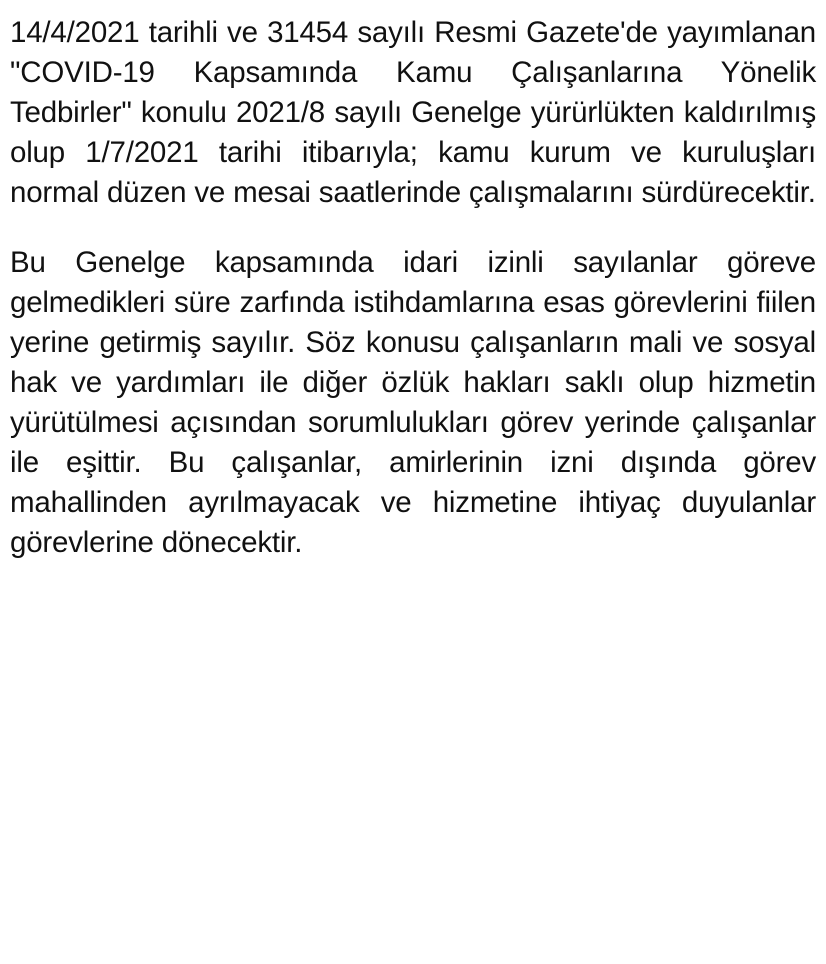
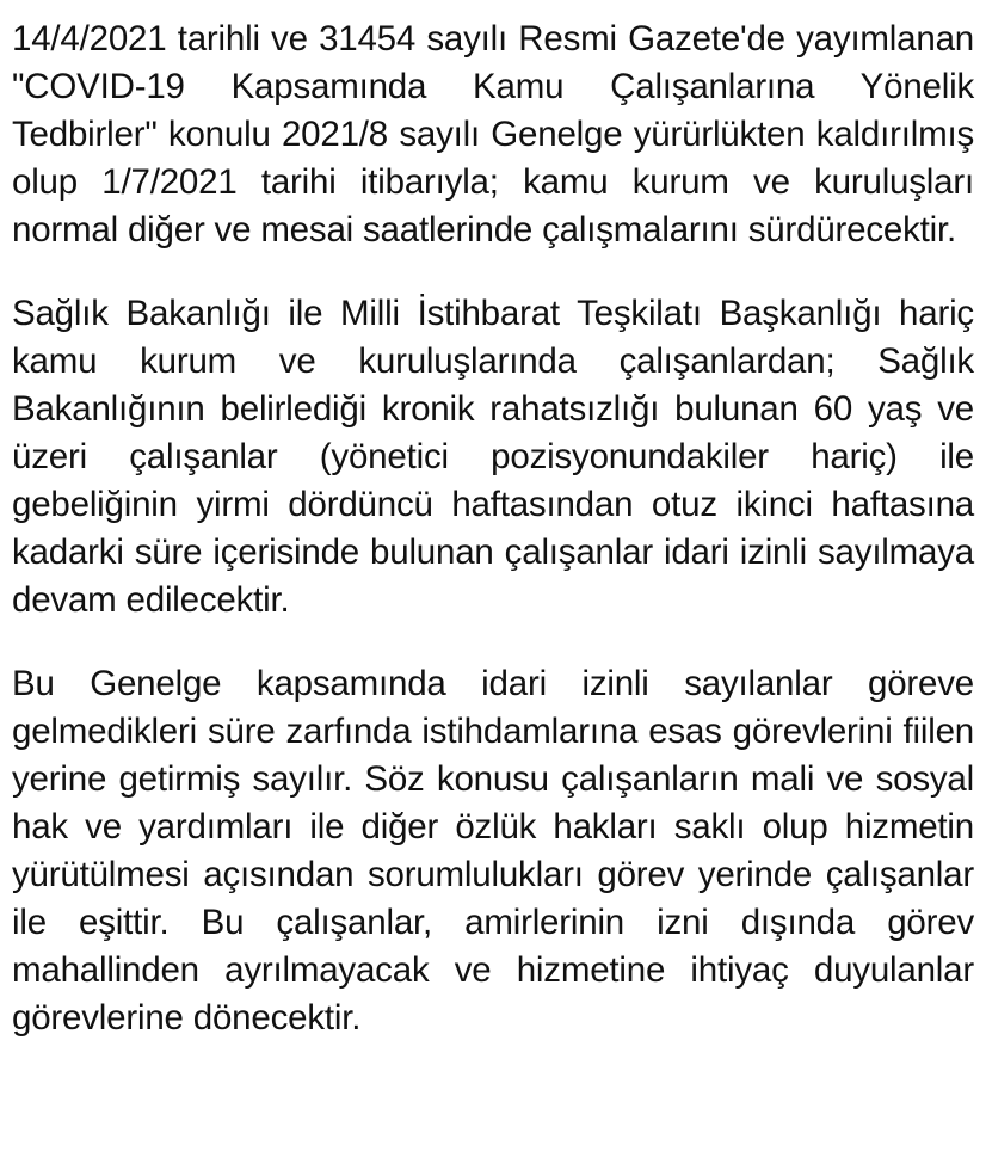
- 14/4/2021 tarihli ve 31454 sayılı Resmi Gazete'de yayımlanan "COVID-19 Kapsamında Kamu Çalışanlarına Yönelik Tedbirler" konulu 2021/8 sayılı Genelge yürürlükten kaldırılmış olup 1/7/2021 tarihi itibarıyla; kamu kurum ve kuruluşları normal düzen ve mesai saatlerinde çalışmalarını sürdürecektir.
+ 14/4/2021 tarihli ve 31454 sayılı Resmi Gazete'de yayımlanan "COVID-19 Kapsamında Kamu Çalışanlarına Yönelik Tedbirler" konulu 2021/8 sayılı Genelge yürürlükten kaldırılmış olup 1/7/2021 tarihi itibarıyla; kamu kurum ve kuruluşları normal diğer ve mesai saatlerinde çalışmalarını sürdürecektir.
+ Sağlık Bakanlığı ile Milli İstihbarat Teşkilatı Başkanlığı hariç kamu kurum ve kuruluşlarında çalışanlardan; Sağlık Bakanlığının belirlediği kronik rahatsızlığı bulunan 60 yaş ve üzeri çalışanlar (yönetici pozisyonundakiler hariç) ile gebeliğinin yirmi dördüncü haftasından otuz ikinci haftasına kadarki süre içerisinde bulunan çalışanlar idari izinli sayılmaya devam edilecektir.
  Bu Genelge kapsamında idari izinli sayılanlar göreve gelmedikleri süre zarfında istihdamlarına esas görevlerini fiilen yerine getirmiş sayılır. Söz konusu çalışanların mali ve sosyal hak ve yardımları ile diğer özlük hakları saklı olup hizmetin yürütülmesi açısından sorumlulukları görev yerinde çalışanlar ile eşittir. Bu çalışanlar, amirlerinin izni dışında görev mahallinden ayrılmayacak ve hizmetine ihtiyaç duyulanlar görevlerine dönecektir.
